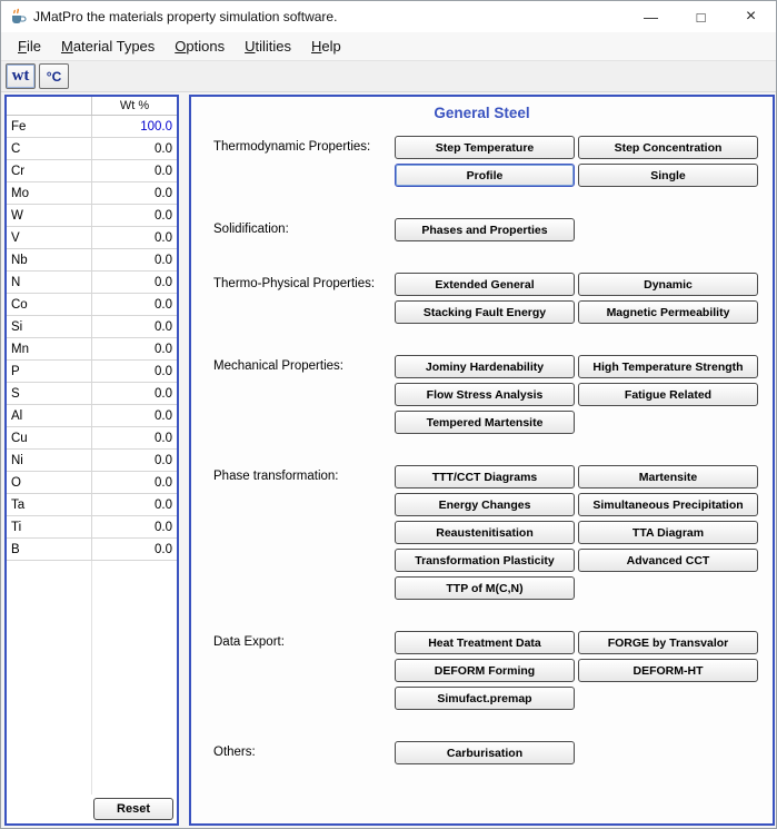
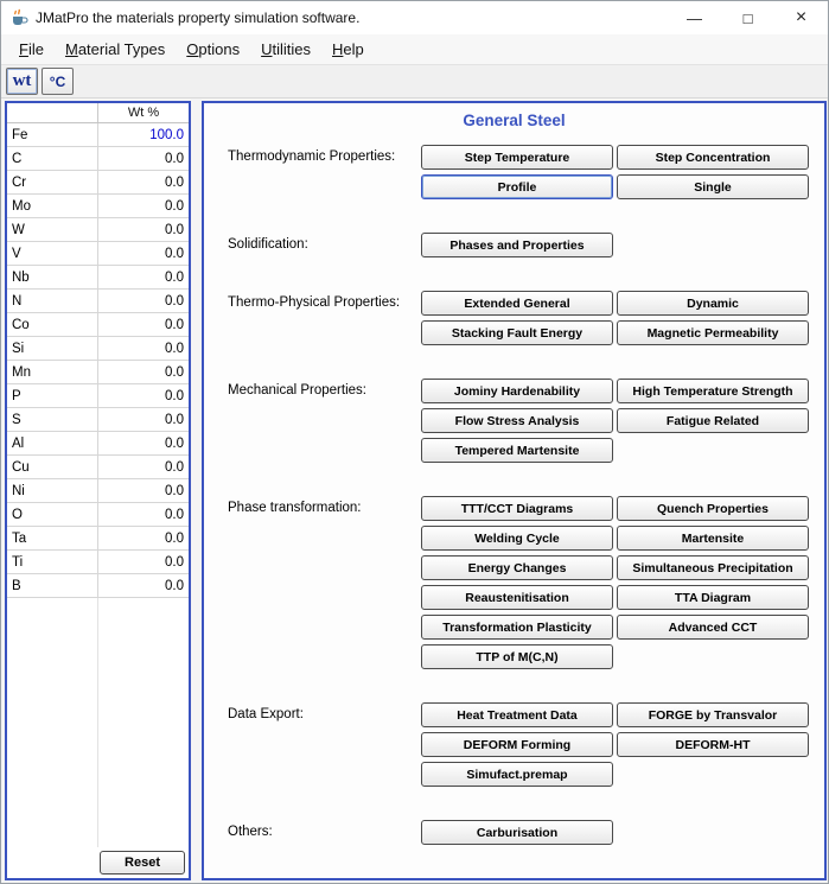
  JMatPro the materials property simulation software.
  —
  □
  ×
  File
  Material Types
  Options
  Utilities
  Help
  wt
  °C
  Wt %
  Fe
  100.0
  C
  0.0
  Cr
  0.0
  Mo
  0.0
  W
  0.0
  V
  0.0
  Nb
  0.0
  N
  0.0
  Co
  0.0
  Si
  0.0
  Mn
  0.0
  P
  0.0
  S
  0.0
  Al
  0.0
  Cu
  0.0
  Ni
  0.0
  O
  0.0
  Ta
  0.0
  Ti
  0.0
  B
  0.0
  Reset
  General Steel
  Thermodynamic Properties:
  Step Temperature
  Step Concentration
  Profile
  Single
  Solidification:
  Phases and Properties
  Thermo-Physical Properties:
  Extended General
  Dynamic
  Stacking Fault Energy
  Magnetic Permeability
  Mechanical Properties:
  Jominy Hardenability
  High Temperature Strength
  Flow Stress Analysis
  Fatigue Related
  Tempered Martensite
  Phase transformation:
  TTT/CCT Diagrams
+ Quench Properties
+ Welding Cycle
  Martensite
  Energy Changes
  Simultaneous Precipitation
  Reaustenitisation
  TTA Diagram
  Transformation Plasticity
  Advanced CCT
  TTP of M(C,N)
  Data Export:
  Heat Treatment Data
  FORGE by Transvalor
  DEFORM Forming
  DEFORM-HT
  Simufact.premap
  Others:
  Carburisation
